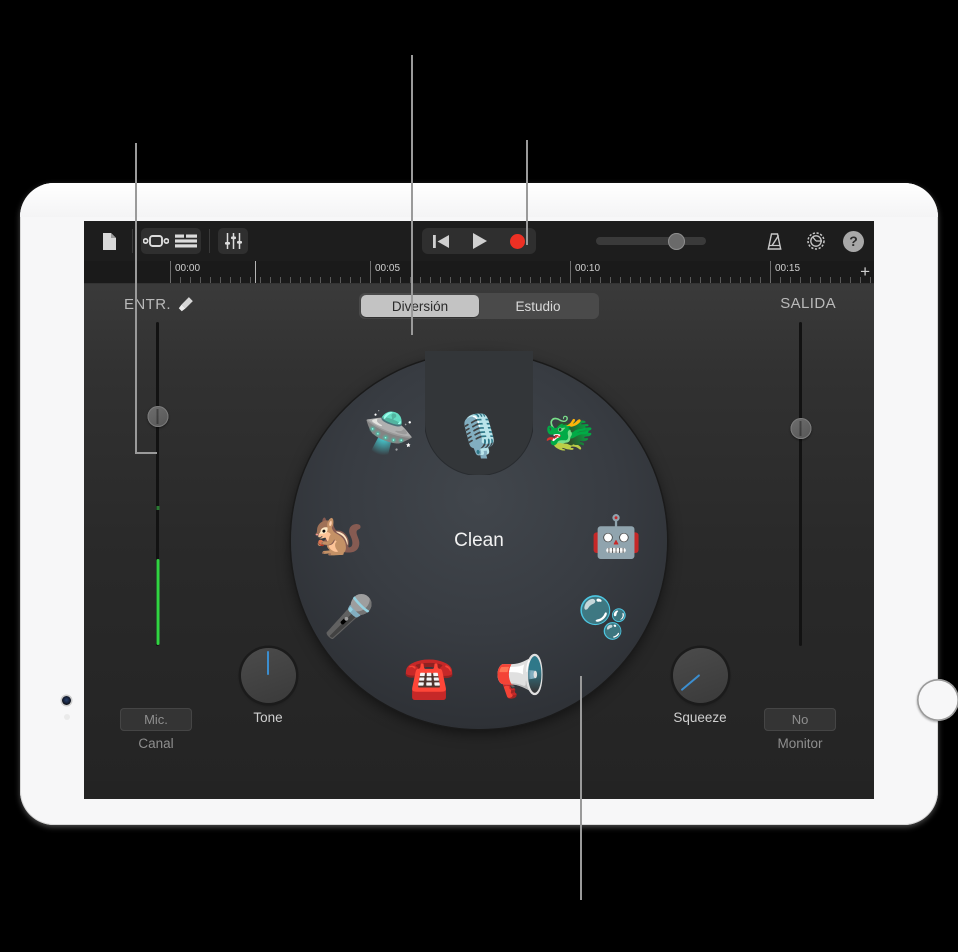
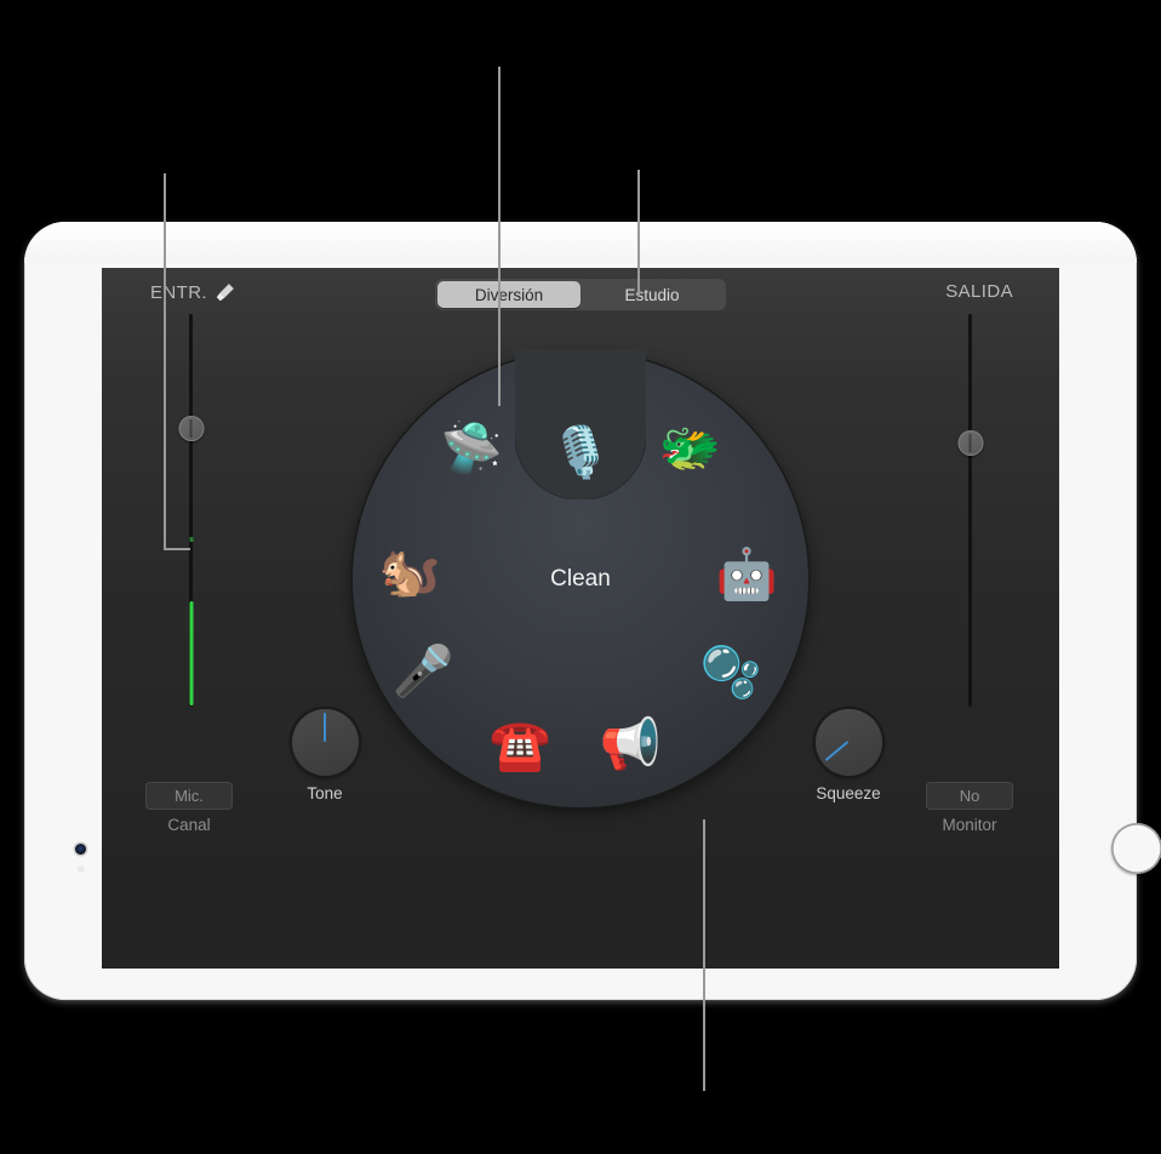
- ?
- 00:00
- 00:05
- 00:10
- 00:15
- +
  ENTR.
  SALIDA
  Diversión
  Estudio
  Tone
  Squeeze
  Mic.
  Canal
  No
  Monitor
  🎙️
  Clean
  🛸
  🐲
  🤖
  🫧
  📢
  ☎️
  🎤
  🐿️
